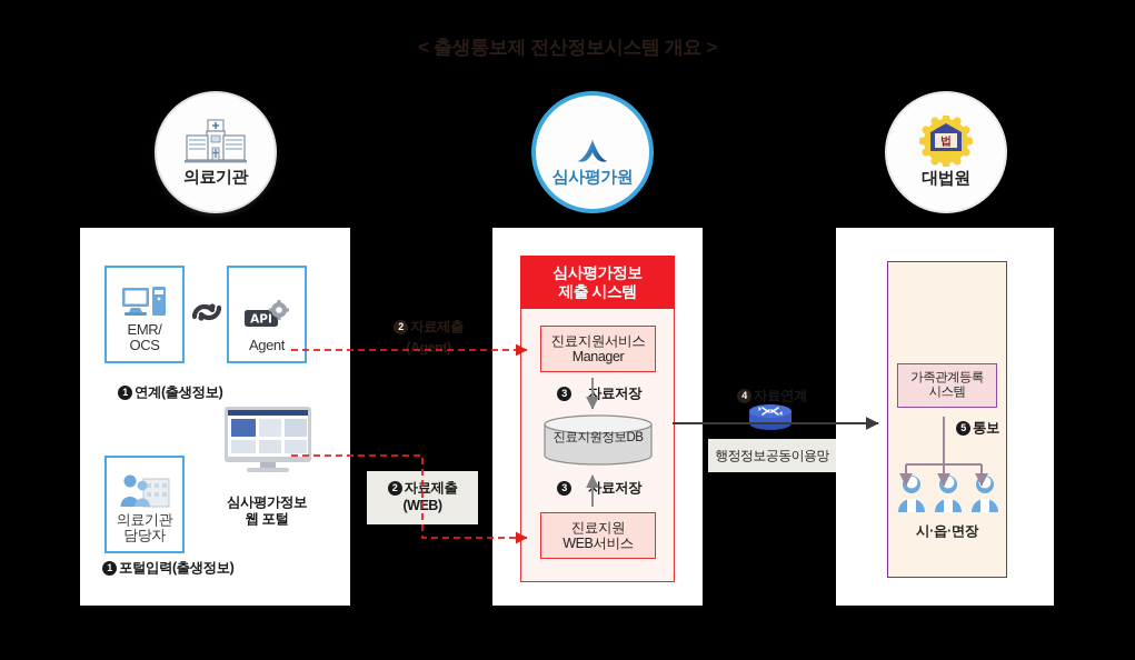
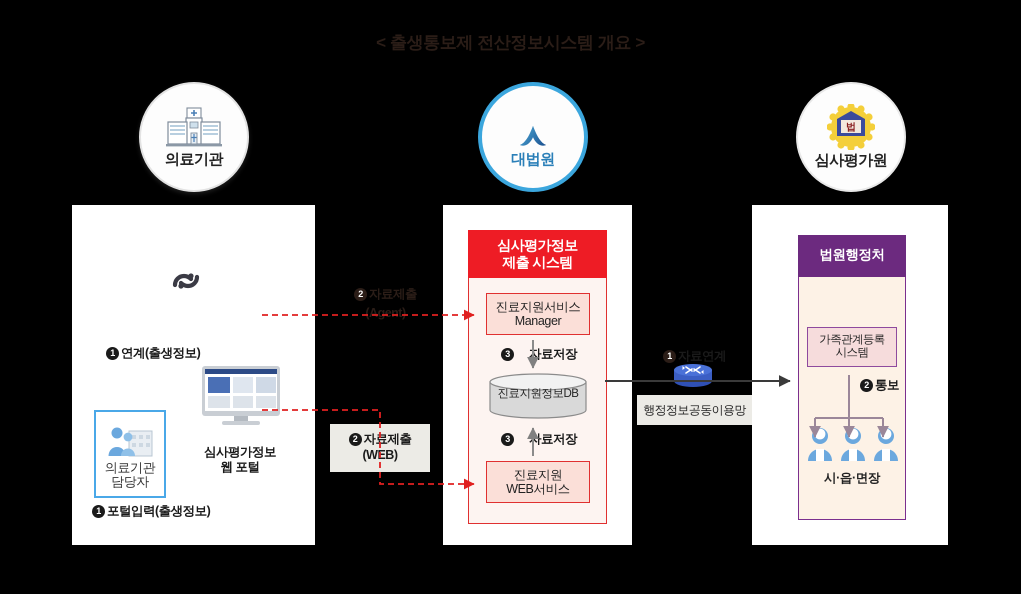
  < 출생통보제 전산정보시스템 개요 >
  의료기관
- 심사평가원
+ 대법원
  법
- 대법원
+ 심사평가원
- EMR/
- OCS
- API
- Agent
  1 연계(출생정보)
  의료기관
  담당자
  심사평가정보
  웹 포털
  1 포털입력(출생정보)
  심사평가정보
  제출 시스템
  진료지원서비스
  Manager
  3 자료저장
  진료지원정보DB
  3 자료저장
  진료지원
  WEB서비스
+ 법원행정처
  가족관계등록
  시스템
- 5 통보
+ 2 통보
  시·읍·면장
  2 자료제출
  (Agent)
  2 자료제출
  (WEB)
- 4 자료연계
+ 1 자료연계
  행정정보공동이용망
